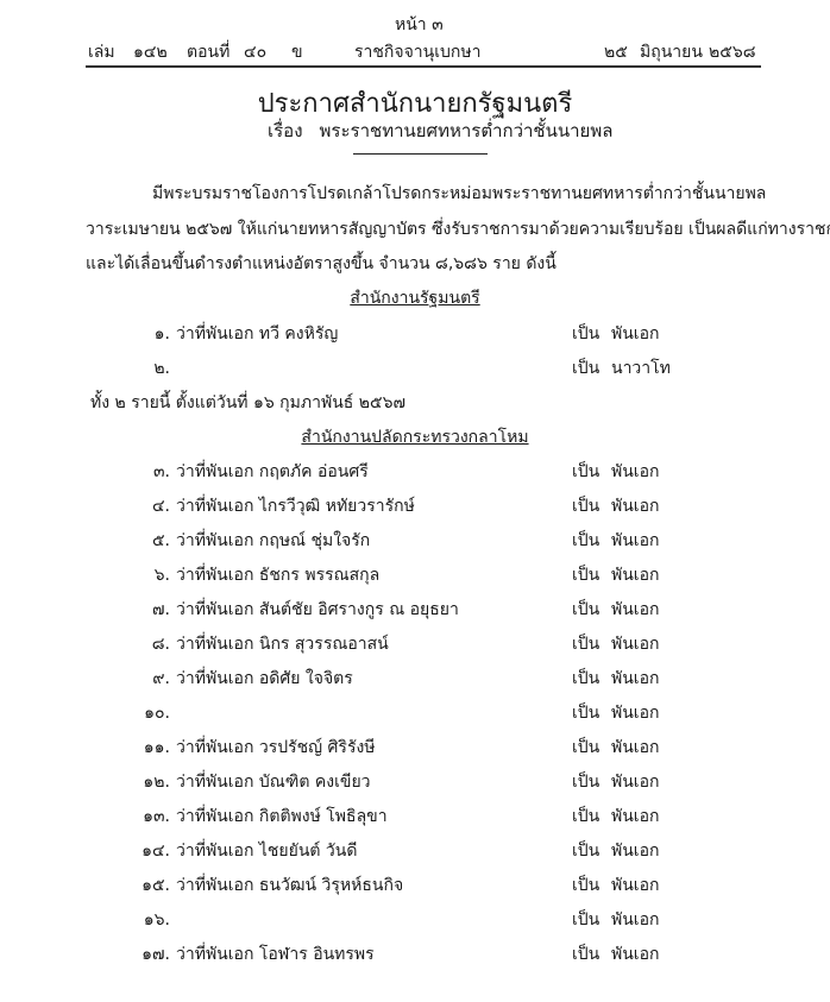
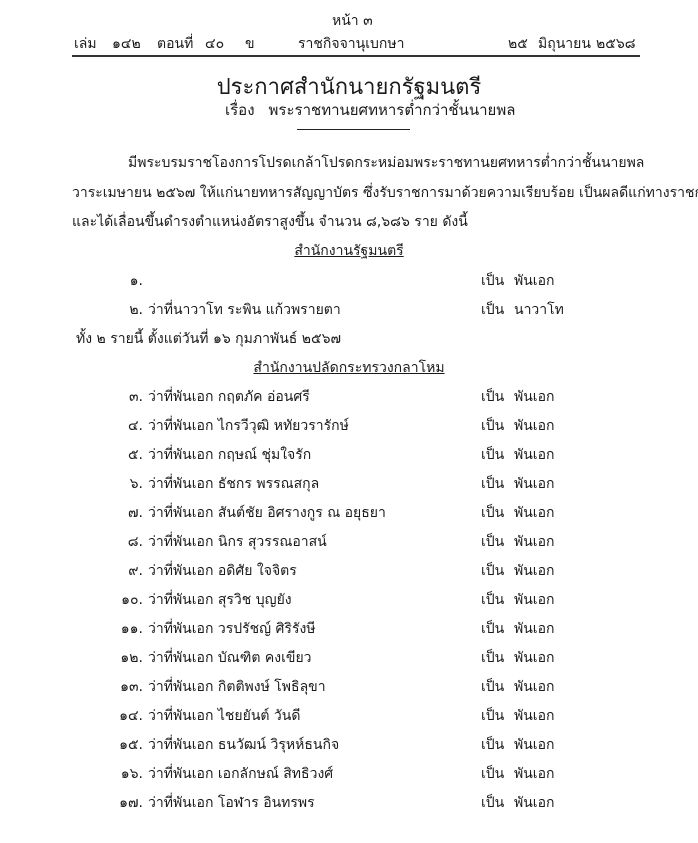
  หน้า ๓
  เล่ม
  ๑๔๒
  ตอนที่
  ๔๐
  ข
  ราชกิจจานุเบกษา
  ๒๕
  มิถุนายน
  ๒๕๖๘
  ประกาศสำนักนายกรัฐมนตรี
  เรื่อง พระราชทานยศทหารต่ำกว่าชั้นนายพล
  มีพระบรมราชโองการโปรดเกล้าโปรดกระหม่อมพระราชทานยศทหารต่ำกว่าชั้นนายพล
  วาระเมษายน ๒๕๖๗ ให้แก่นายทหารสัญญาบัตร ซึ่งรับราชการมาด้วยความเรียบร้อย เป็นผลดีแก่ทางราช
  และได้เลื่อนขึ้นดำรงตำแหน่งอัตราสูงขึ้น จำนวน ๘,๖๘๖ ราย ดังนี้
  สำนักงานรัฐมนตรี
  ๑.
- ว่าที่พันเอก ทวี คงหิรัญ
  เป็น
  พันเอก
  ๒.
+ ว่าที่นาวาโท ระพิน แก้วพรายตา
  เป็น
  นาวาโท
  ทั้ง ๒ รายนี้ ตั้งแต่วันที่ ๑๖ กุมภาพันธ์ ๒๕๖๗
  สำนักงานปลัดกระทรวงกลาโหม
  ๓.
  ว่าที่พันเอก กฤตภัค อ่อนศรี
  เป็น
  พันเอก
  ๔.
  ว่าที่พันเอก ไกรวีวุฒิ หทัยวรารักษ์
  เป็น
  พันเอก
  ๕.
  ว่าที่พันเอก กฤษณ์ ชุ่มใจรัก
  เป็น
  พันเอก
  ๖.
  ว่าที่พันเอก ธัชกร พรรณสกุล
  เป็น
  พันเอก
  ๗.
  ว่าที่พันเอก สันต์ชัย อิศรางกูร ณ อยุธยา
  เป็น
  พันเอก
  ๘.
  ว่าที่พันเอก นิกร สุวรรณอาสน์
  เป็น
  พันเอก
  ๙.
  ว่าที่พันเอก อดิศัย ใจจิตร
  เป็น
  พันเอก
  ๑๐.
+ ว่าที่พันเอก สุรวิช บุญยัง
  เป็น
  พันเอก
  ๑๑.
  ว่าที่พันเอก วรปรัชญ์ ศิริรังษี
  เป็น
  พันเอก
  ๑๒.
  ว่าที่พันเอก บัณฑิต คงเขียว
  เป็น
  พันเอก
  ๑๓.
  ว่าที่พันเอก กิตติพงษ์ โพธิลุขา
  เป็น
  พันเอก
  ๑๔.
  ว่าที่พันเอก ไชยยันต์ วันดี
  เป็น
  พันเอก
  ๑๕.
  ว่าที่พันเอก ธนวัฒน์ วิรุหห์ธนกิจ
  เป็น
  พันเอก
  ๑๖.
+ ว่าที่พันเอก เอกลักษณ์ สิทธิวงศ์
  เป็น
  พันเอก
  ๑๗.
  ว่าที่พันเอก โอฬาร อินทรพร
  เป็น
  พันเอก
